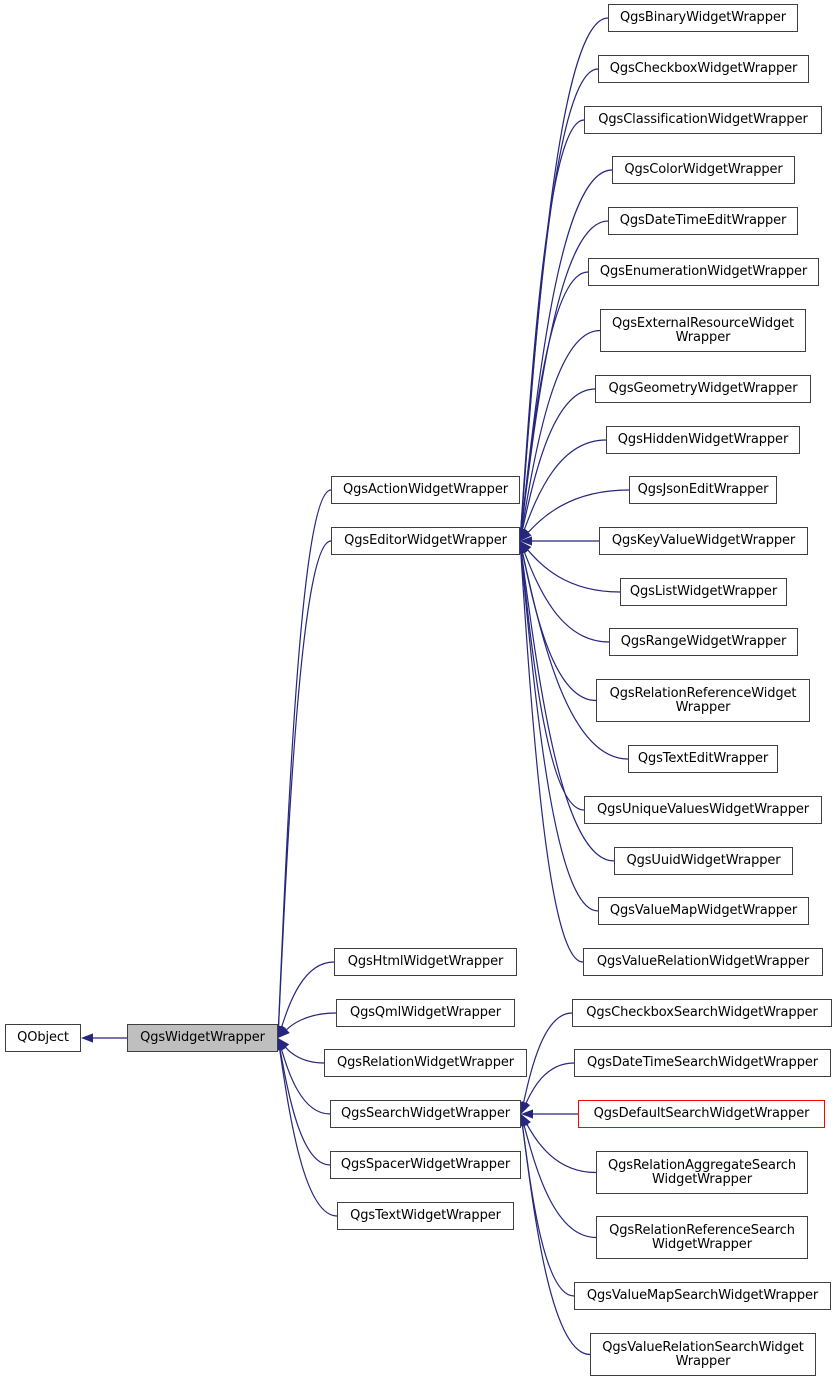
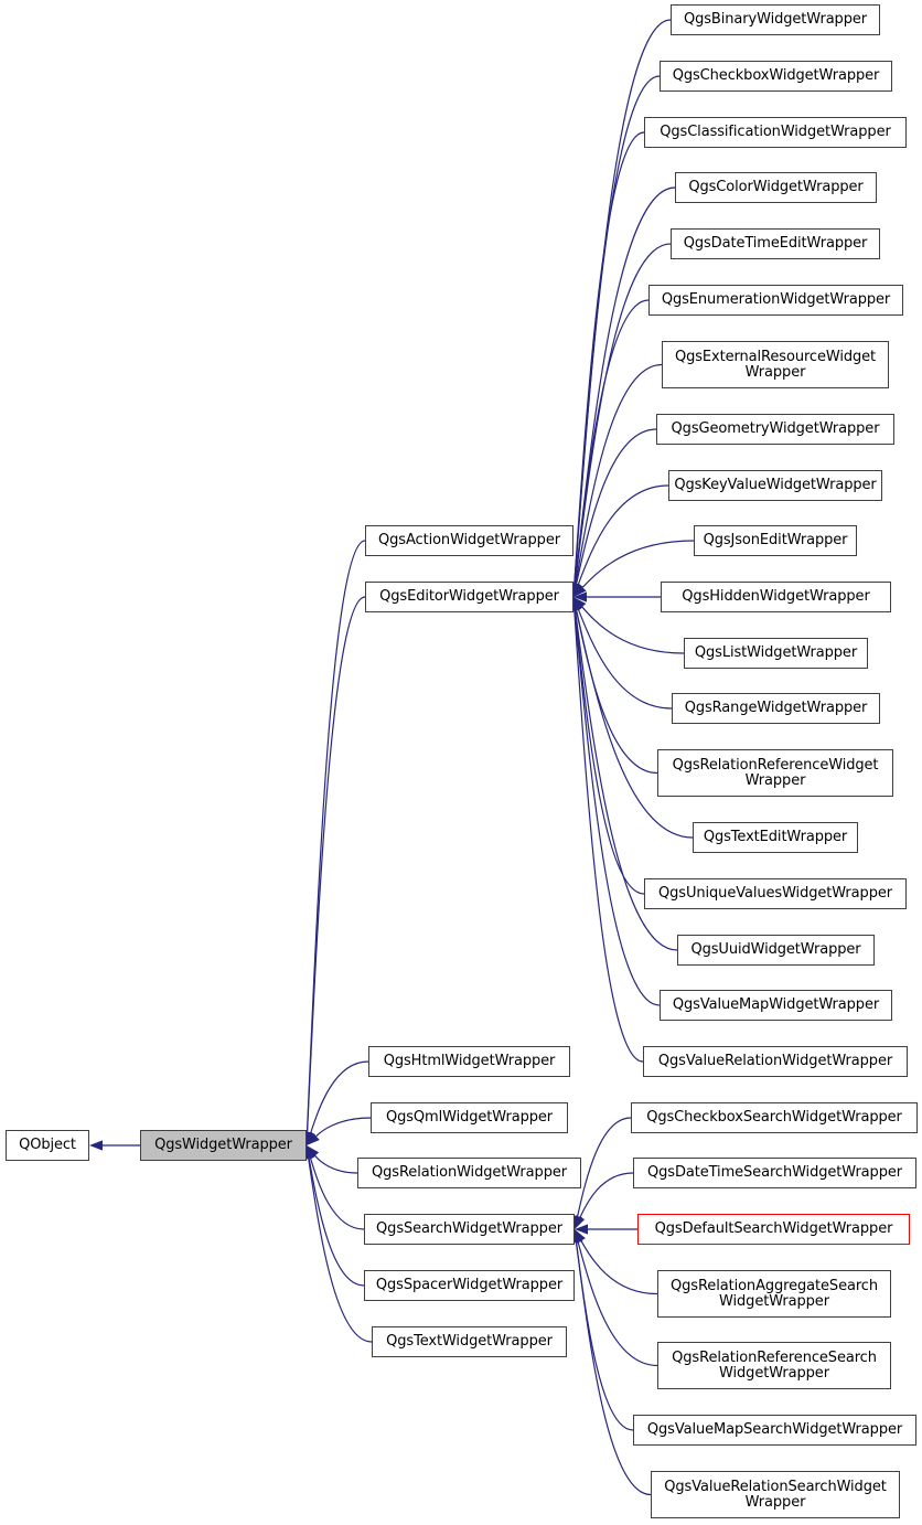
  QObject
  QgsWidgetWrapper
  QgsActionWidgetWrapper
  QgsEditorWidgetWrapper
  QgsHtmlWidgetWrapper
  QgsQmlWidgetWrapper
  QgsRelationWidgetWrapper
  QgsSearchWidgetWrapper
  QgsSpacerWidgetWrapper
  QgsTextWidgetWrapper
  QgsBinaryWidgetWrapper
  QgsCheckboxWidgetWrapper
  QgsClassificationWidgetWrapper
  QgsColorWidgetWrapper
  QgsDateTimeEditWrapper
  QgsEnumerationWidgetWrapper
  QgsExternalResourceWidget
  Wrapper
  QgsGeometryWidgetWrapper
- QgsHiddenWidgetWrapper
+ QgsKeyValueWidgetWrapper
  QgsJsonEditWrapper
- QgsKeyValueWidgetWrapper
+ QgsHiddenWidgetWrapper
  QgsListWidgetWrapper
  QgsRangeWidgetWrapper
  QgsRelationReferenceWidget
  Wrapper
  QgsTextEditWrapper
  QgsUniqueValuesWidgetWrapper
  QgsUuidWidgetWrapper
  QgsValueMapWidgetWrapper
  QgsValueRelationWidgetWrapper
  QgsCheckboxSearchWidgetWrapper
  QgsDateTimeSearchWidgetWrapper
  QgsDefaultSearchWidgetWrapper
  QgsRelationAggregateSearch
  WidgetWrapper
  QgsRelationReferenceSearch
  WidgetWrapper
  QgsValueMapSearchWidgetWrapper
  QgsValueRelationSearchWidget
  Wrapper
